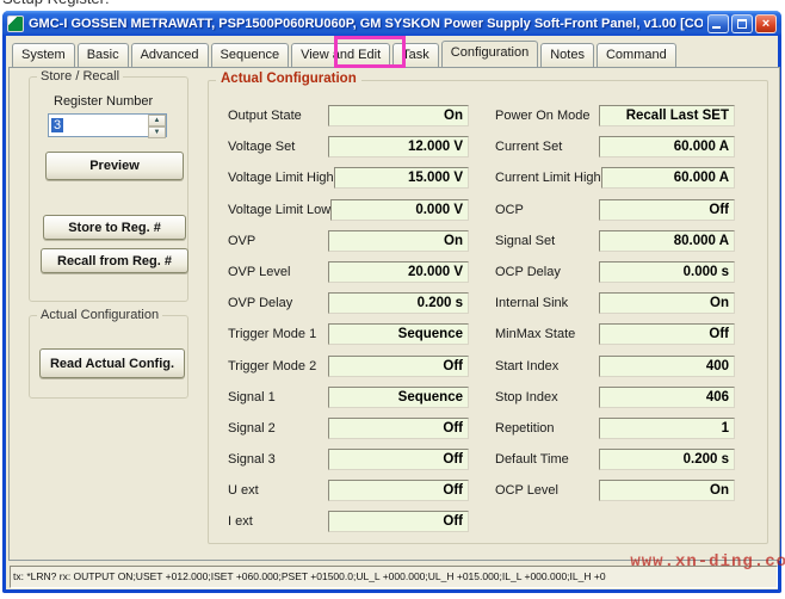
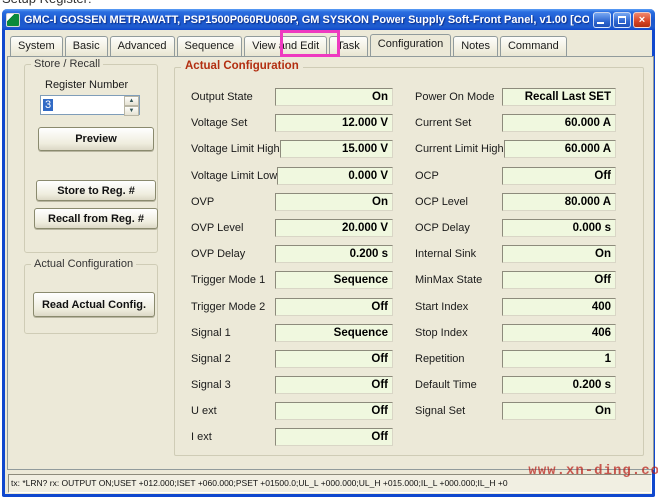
  GMC-I GOSSEN METRAWATT, PSP1500P060RU060P, GM SYSKON Power Supply Soft-Front Panel, v1.00 [CO
  ×
  System
  Basic
  Advanced
  Sequence
  View and Edit
  Task
  Configuration
  Notes
  Command
  Store / Recall
  Register Number
  3
  Preview
  Store to Reg. #
  Recall from Reg. #
  Actual Configuration
  Read Actual Config.
  Actual Configuration
  Output State
  On
  Voltage Set
  12.000 V
  Voltage Limit High
  15.000 V
  Voltage Limit Low
  0.000 V
  OVP
  On
  OVP Level
  20.000 V
  OVP Delay
  0.200 s
  Trigger Mode 1
  Sequence
  Trigger Mode 2
  Off
  Signal 1
  Sequence
  Signal 2
  Off
  Signal 3
  Off
  U ext
  Off
  I ext
  Off
  Power On Mode
  Recall Last SET
  Current Set
  60.000 A
  Current Limit High
  60.000 A
  OCP
  Off
- Signal Set
+ OCP Level
  80.000 A
  OCP Delay
  0.000 s
  Internal Sink
  On
  MinMax State
  Off
  Start Index
  400
  Stop Index
  406
  Repetition
  1
  Default Time
  0.200 s
- OCP Level
+ Signal Set
  On
  tx: *LRN? rx: OUTPUT ON;USET +012.000;ISET +060.000;PSET +01500.0;UL_L +000.000;UL_H +015.000;IL_L +000.000;IL_H +0
  www.xn-ding.co
